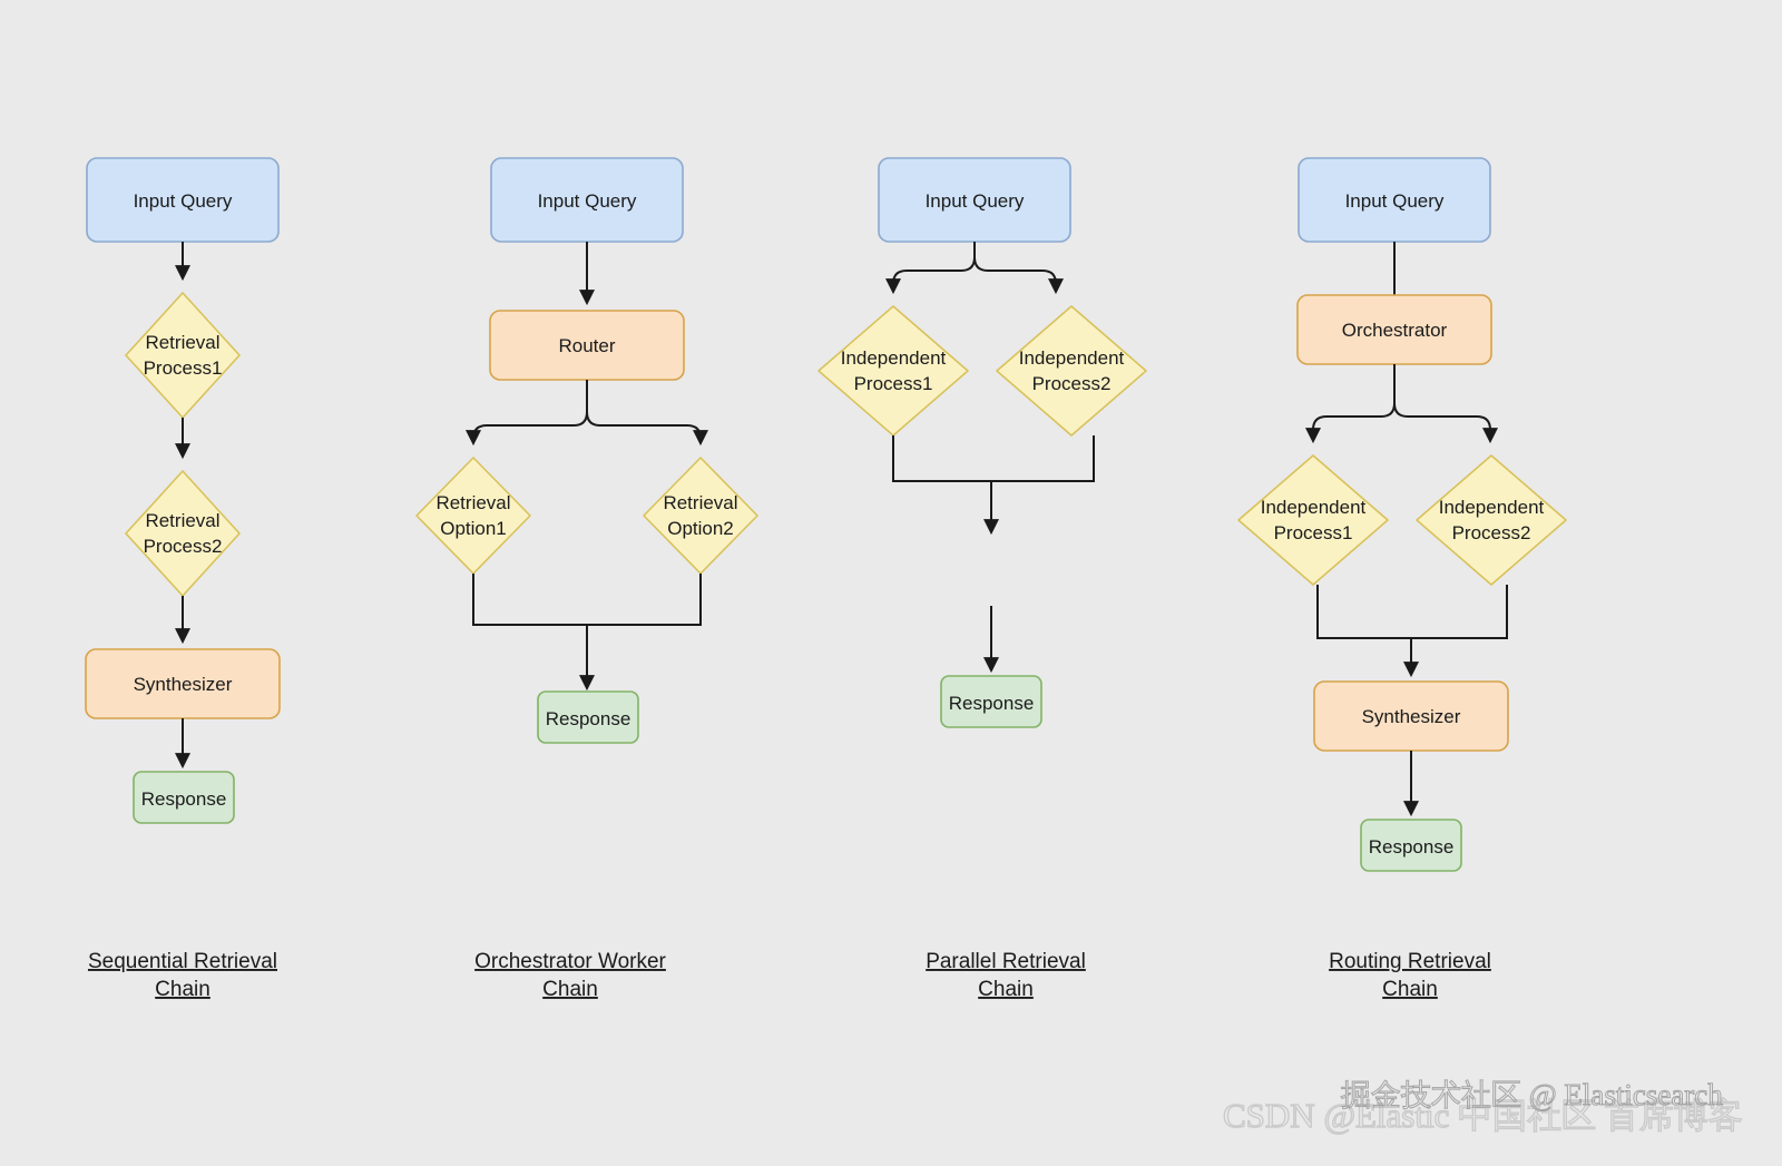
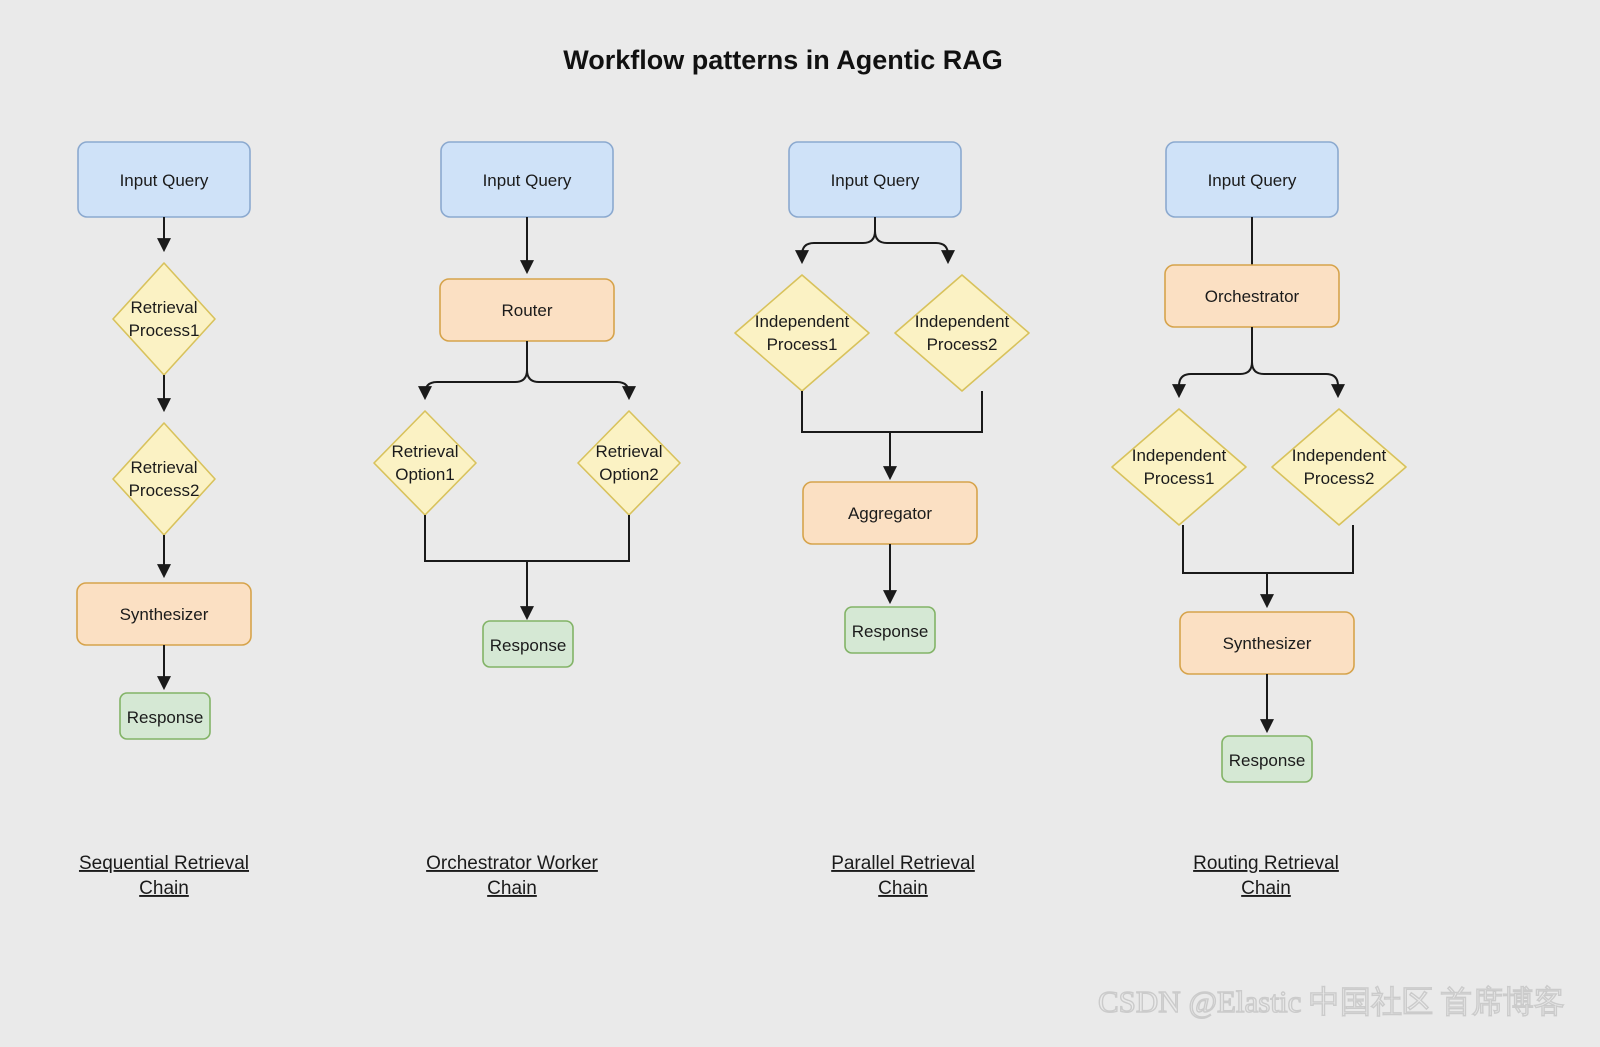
+ Workflow patterns in Agentic RAG
  Input Query
  Retrieval
  Process1
  Retrieval
  Process2
  Synthesizer
  Response
  Sequential Retrieval
  Chain
  Input Query
  Router
  Retrieval
  Option1
  Retrieval
  Option2
  Response
  Orchestrator Worker
  Chain
  Input Query
  Independent
  Process1
  Independent
  Process2
+ Aggregator
  Response
  Parallel Retrieval
  Chain
  Input Query
  Orchestrator
  Independent
  Process1
  Independent
  Process2
  Synthesizer
  Response
  Routing Retrieval
  Chain
  CSDN @Elastic 中国社区 首席博客
- 掘金技术社区 @ Elasticsearch
